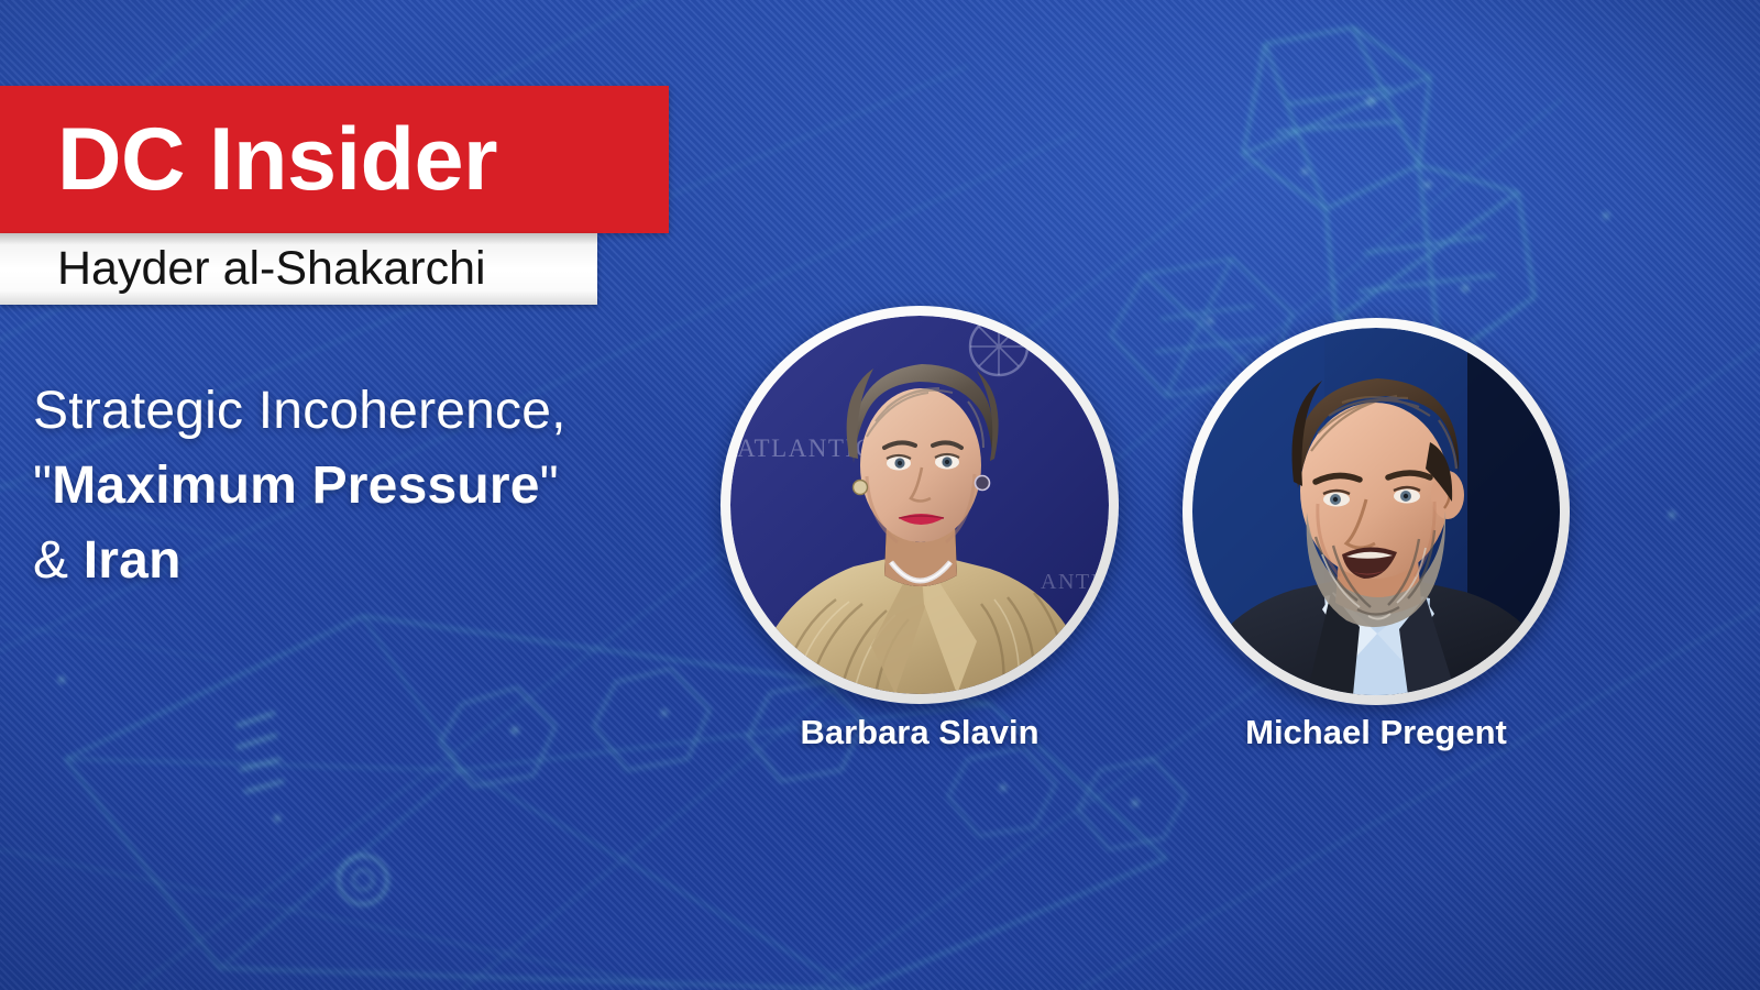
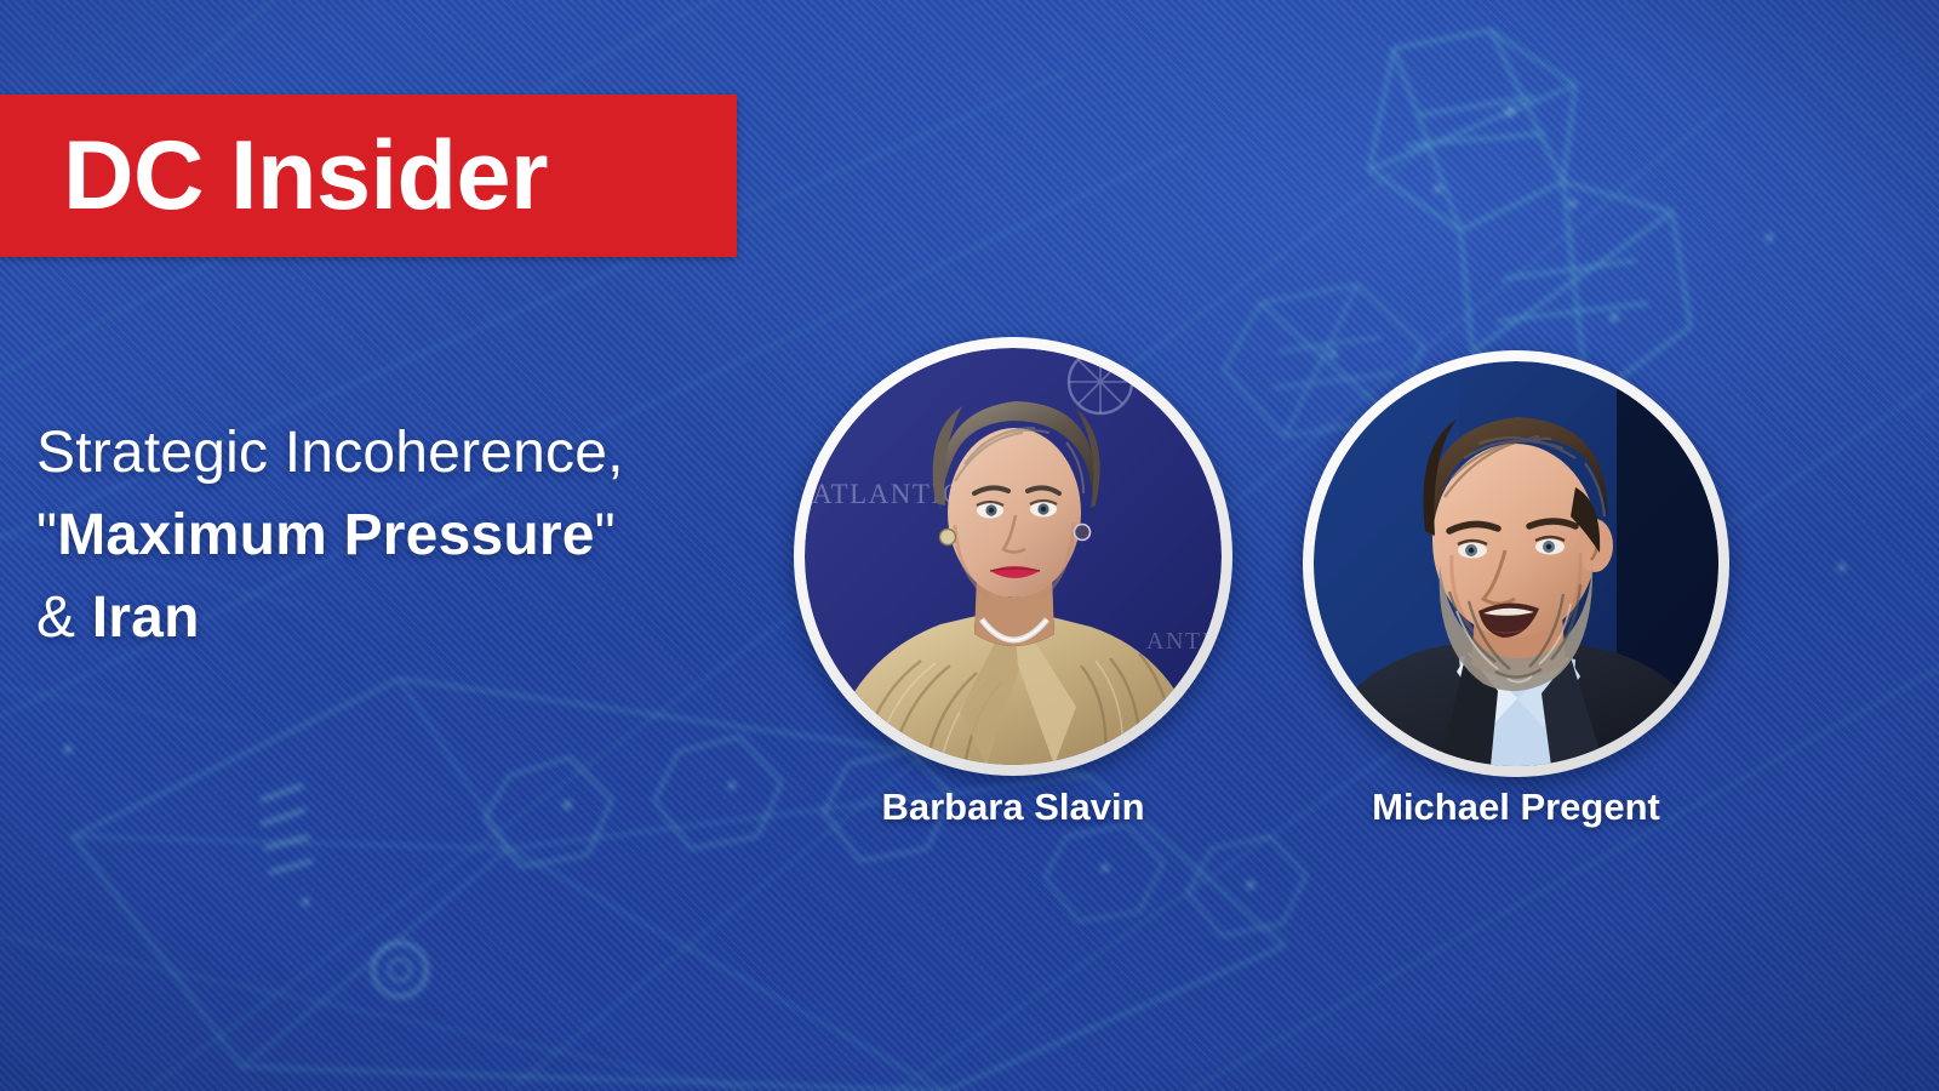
  DC Insider
- Hayder al-Shakarchi
  Strategic Incoherence,
  "Maximum Pressure"
  & Iran
  ATLANT
  ANT
  Barbara Slavin
  Michael Pregent
